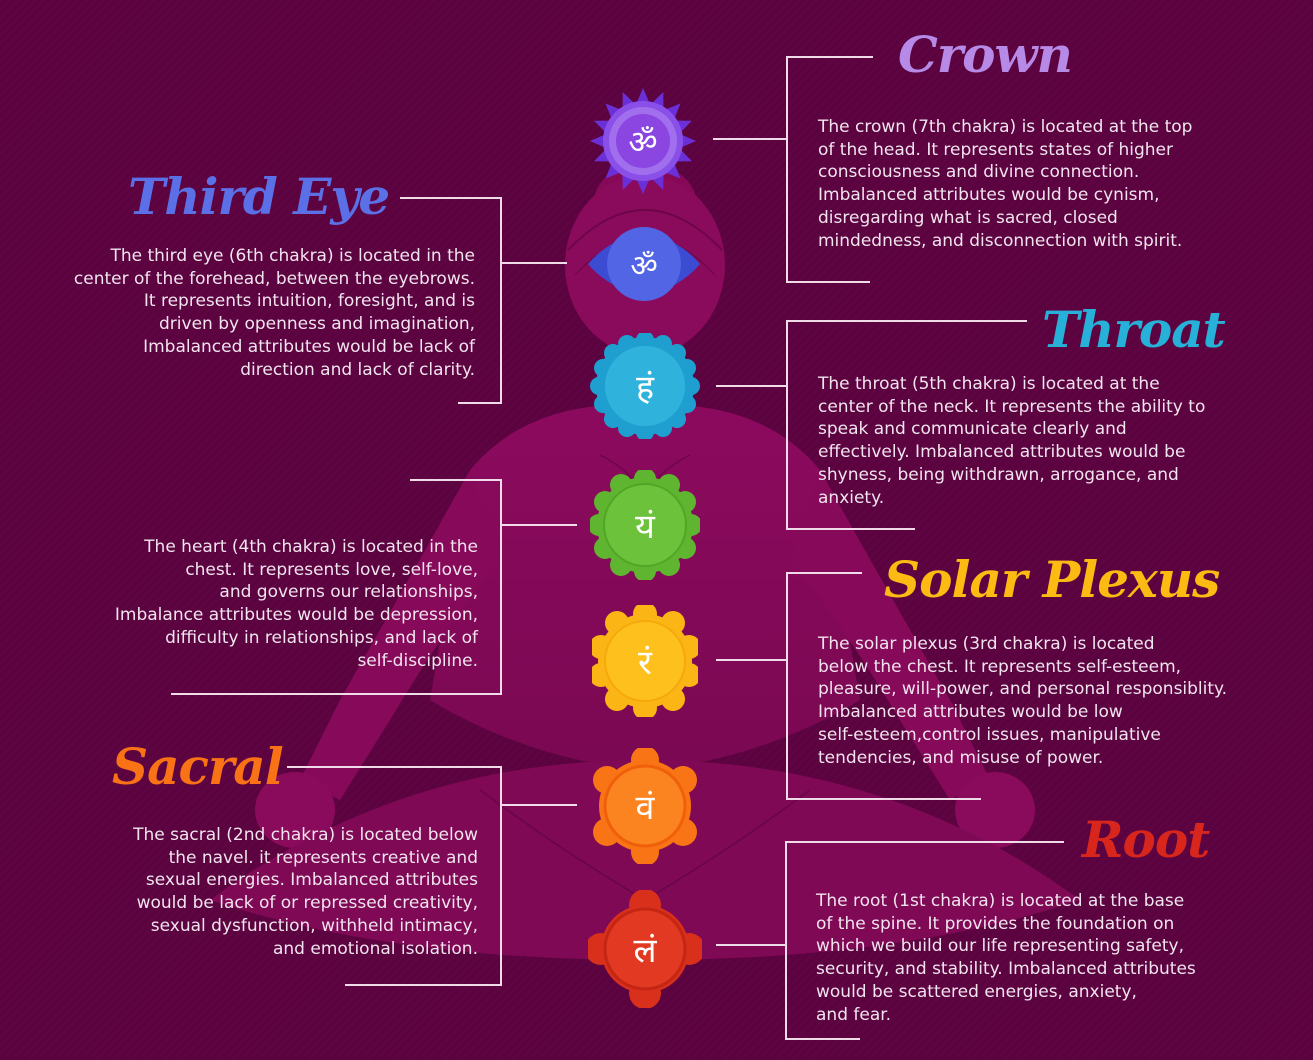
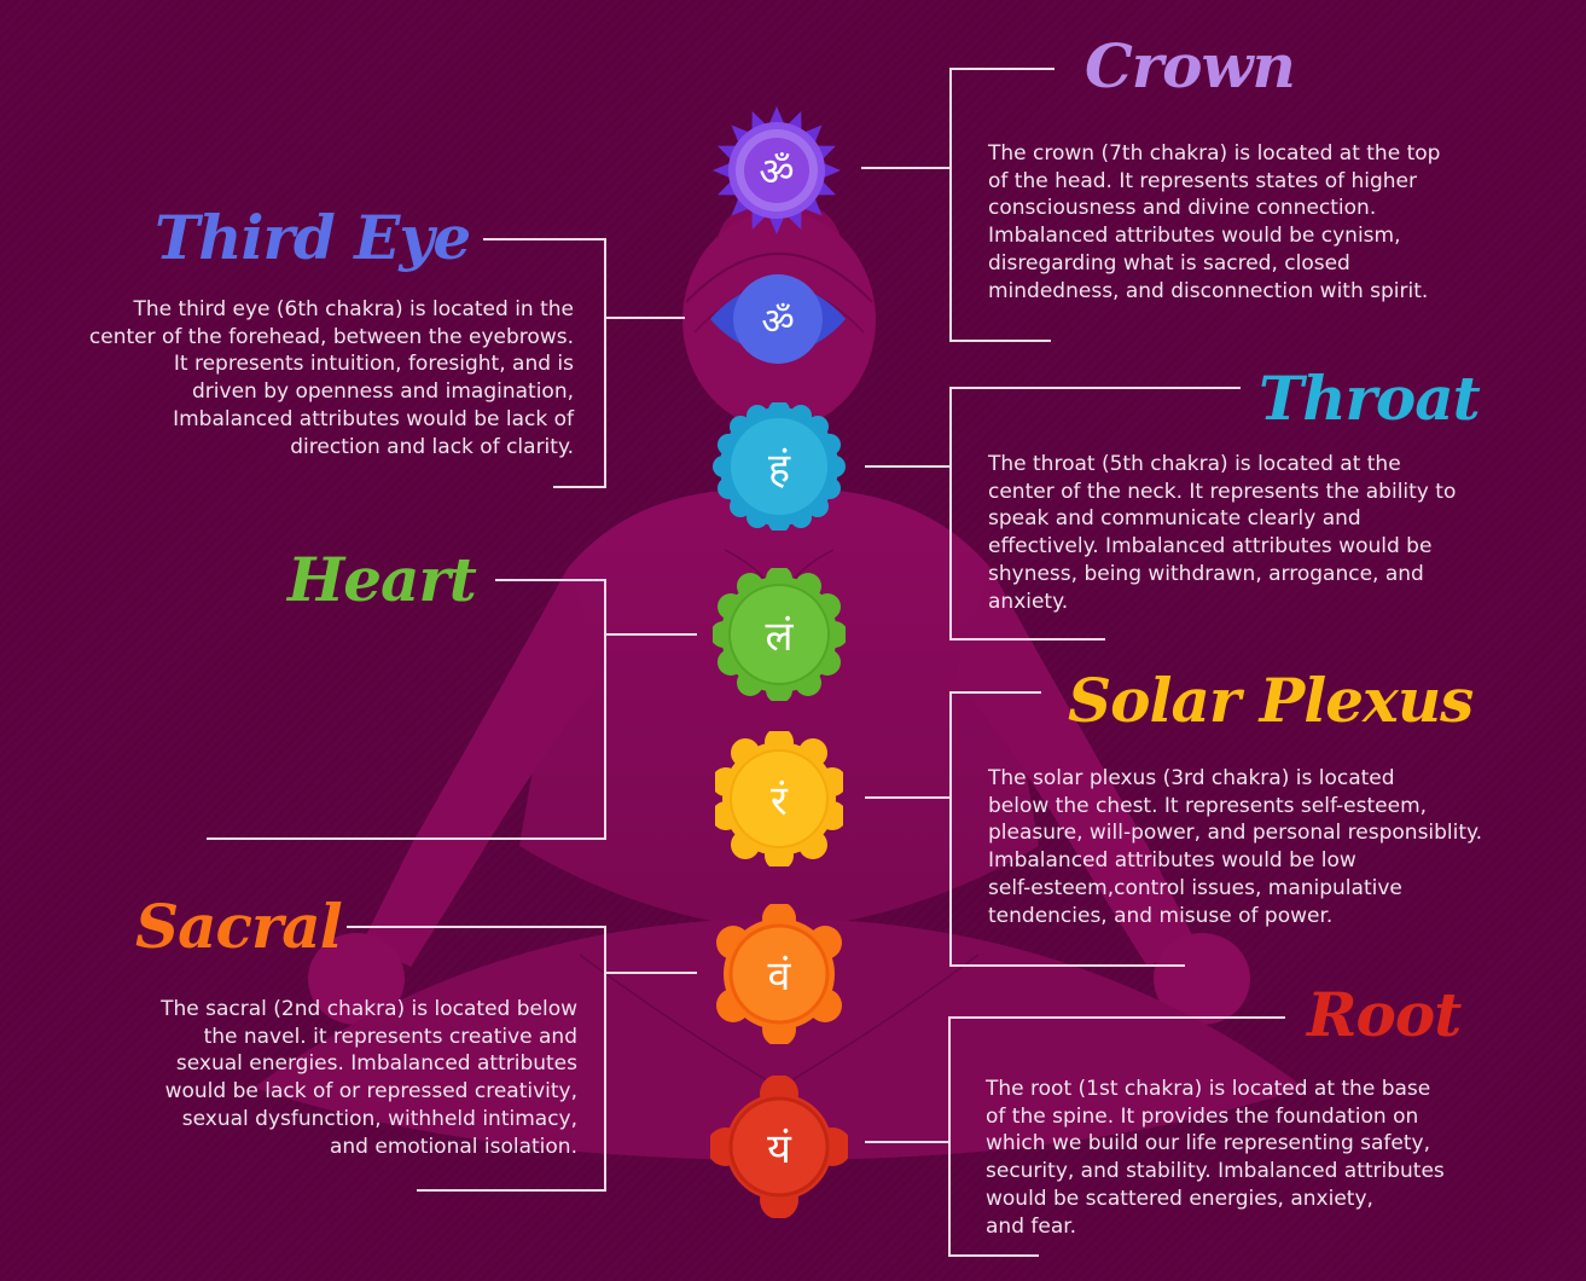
  ॐ
  ॐ
  हं
- यं
+ लं
  रं
  वं
- लं
+ यं
  Crown
  Third Eye
  Throat
+ Heart
  Solar Plexus
  Sacral
  Root
  The crown (7th chakra) is located at the top
  of the head. It represents states of higher
  consciousness and divine connection.
  Imbalanced attributes would be cynism,
  disregarding what is sacred, closed
  mindedness, and disconnection with spirit.
  The third eye (6th chakra) is located in the
  center of the forehead, between the eyebrows.
  It represents intuition, foresight, and is
  driven by openness and imagination,
  Imbalanced attributes would be lack of
  direction and lack of clarity.
  The throat (5th chakra) is located at the
  center of the neck. It represents the ability to
  speak and communicate clearly and
  effectively. Imbalanced attributes would be
  shyness, being withdrawn, arrogance, and
  anxiety.
- The heart (4th chakra) is located in the
- chest. It represents love, self-love,
- and governs our relationships,
- Imbalance attributes would be depression,
- difficulty in relationships, and lack of
- self-discipline.
  The solar plexus (3rd chakra) is located
  below the chest. It represents self-esteem,
  pleasure, will-power, and personal responsiblity.
  Imbalanced attributes would be low
  self-esteem,control issues, manipulative
  tendencies, and misuse of power.
  The sacral (2nd chakra) is located below
  the navel. it represents creative and
  sexual energies. Imbalanced attributes
  would be lack of or repressed creativity,
  sexual dysfunction, withheld intimacy,
  and emotional isolation.
  The root (1st chakra) is located at the base
  of the spine. It provides the foundation on
  which we build our life representing safety,
  security, and stability. Imbalanced attributes
  would be scattered energies, anxiety,
  and fear.
